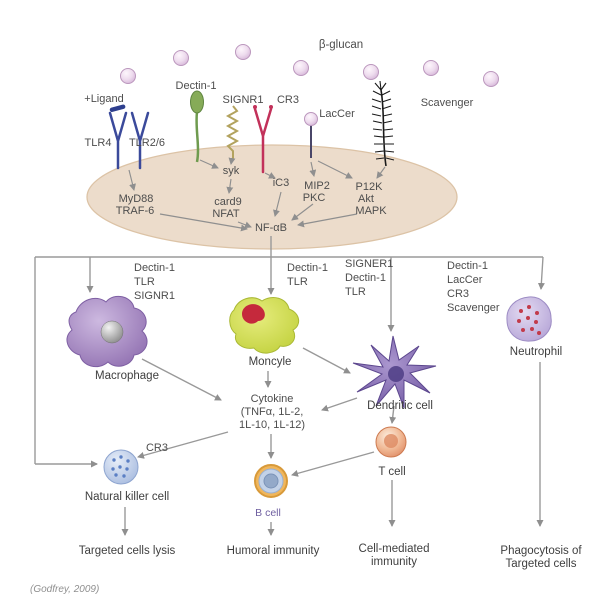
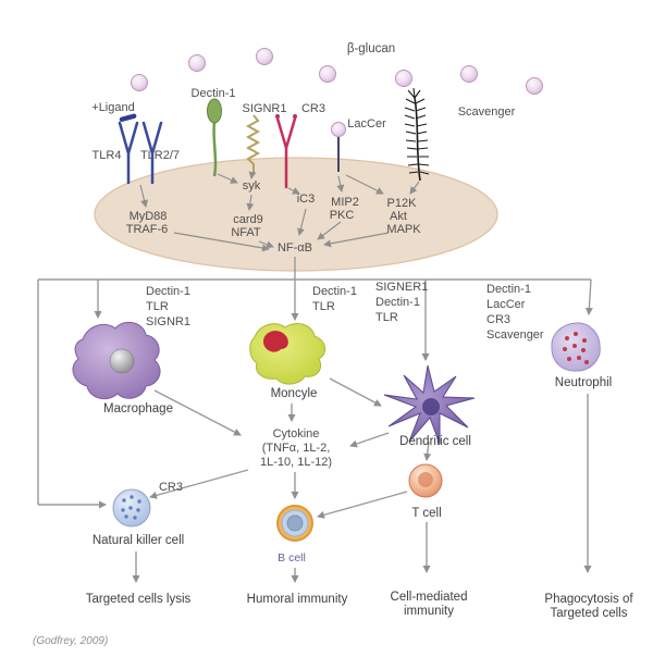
  β-glucan
  +Ligand
  Dectin-1
  SIGNR1
  CR3
  LacCer
  Scavenger
  TLR4
- TLR2/6
+ TLR2/7
  syk
  iC3
  MIP2
  PKC
  P12K
  Akt
  MAPK
  MyD88
  TRAF-6
  card9
  NFAT
  NF-αB
  Dectin-1
  TLR
  SIGNR1
  Dectin-1
  TLR
  SIGNER1
  Dectin-1
  TLR
  Dectin-1
  LacCer
  CR3
  Scavenger
  Macrophage
  Moncyle
  Dendritic cell
  Neutrophil
  CR3
  Natural killer cell
  T cell
  B cell
  Cytokine
  (TNFα, 1L-2,
  1L-10, 1L-12)
  Targeted cells lysis
  Humoral immunity
  Cell-mediated
  immunity
  Phagocytosis of
  Targeted cells
  (Godfrey, 2009)
